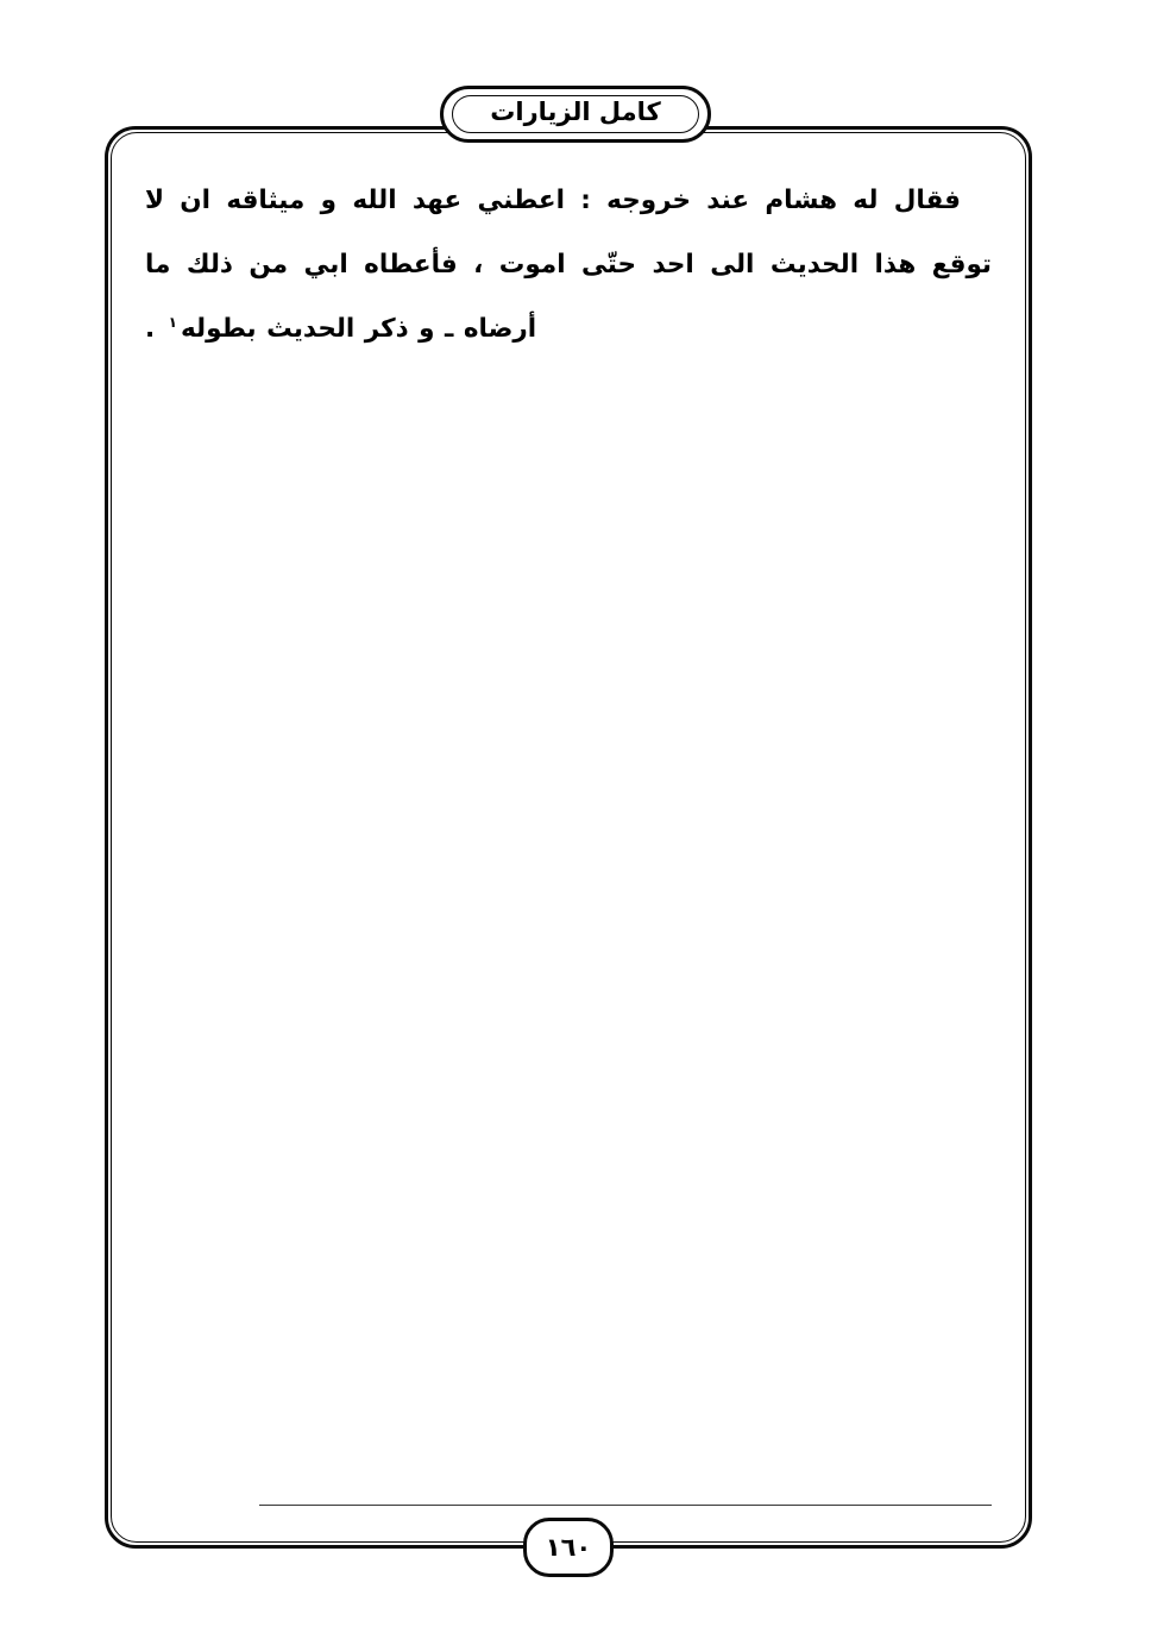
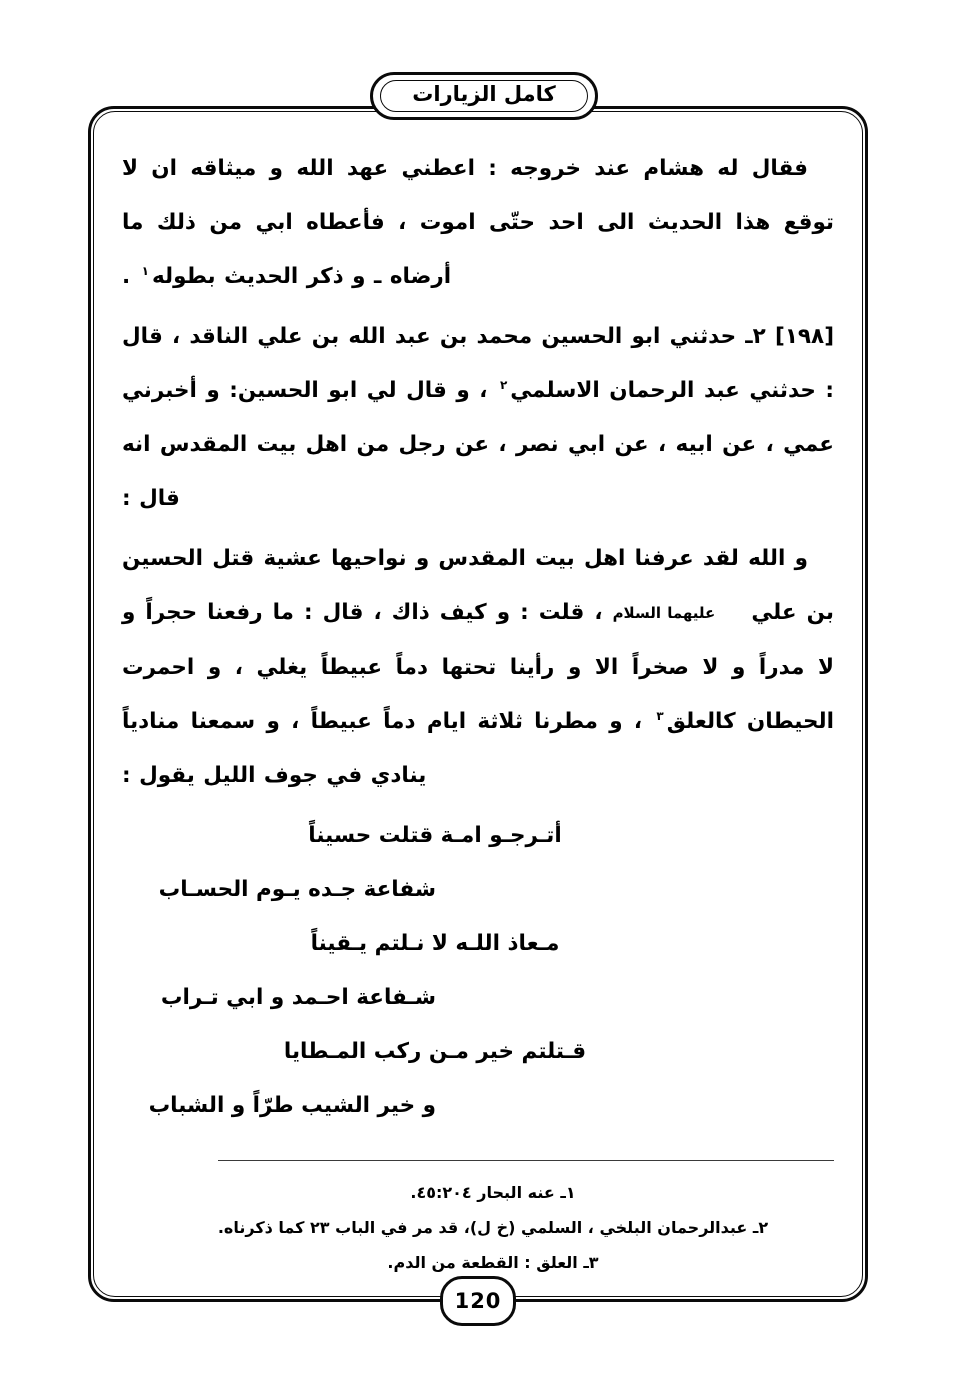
  فقال له هشام عند خروجه : اعطني عهد الله و ميثاقه ان لا توقع هذا الحديث الى احد حتّى اموت ، فأعطاه ابي من ذلك ما أرضاه ـ و ذكر الحديث بطوله١ .
+ [١٩٨] ٢ـ حدثني ابو الحسين محمد بن عبد الله بن علي الناقد ، قال : حدثني عبد الرحمان الاسلمي٢ ، و قال لي ابو الحسين: و أخبرني عمي ، عن ابيه ، عن ابي نصر ، عن رجل من اهل بيت المقدس انه قال :
+ و الله لقد عرفنا اهل بيت المقدس و نواحيها عشية قتل الحسين بن علي عليهما السلام ، قلت : و كيف ذاك ، قال : ما رفعنا حجراً و لا مدراً و لا صخراً الا و رأينا تحتها دماً عبيطاً يغلي ، و احمرت الحيطان كالعلق٣ ، و مطرنا ثلاثة ايام دماً عبيطاً ، و سمعنا منادياً ينادي في جوف الليل يقول :
+ أتـرجـو امـة قتلت حسيناً
+ شفاعة جـده يـوم الحسـاب
+ مـعاذ اللـه لا نـلتم يـقيناً
+ شـفاعة احـمد و ابي تـراب
+ قـتلتم خير مـن ركب المـطايا
+ و خير الشيب طرّاً و الشباب
+ ١ـ عنه البحار ٤٥:٢٠٤.
+ ٢ـ عبدالرحمان البلخي ، السلمي (خ ل)، قد مر في الباب ٢٣ كما ذكرناه.
+ ٣ـ العلق : القطعة من الدم.
- ١٦٠
+ 120
  كامل الزيارات
